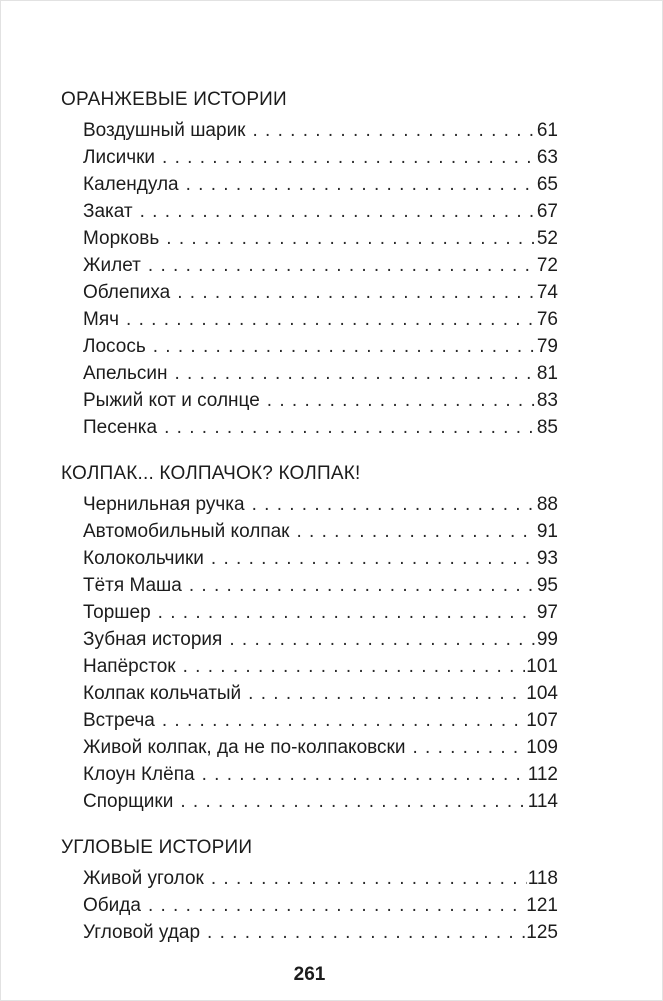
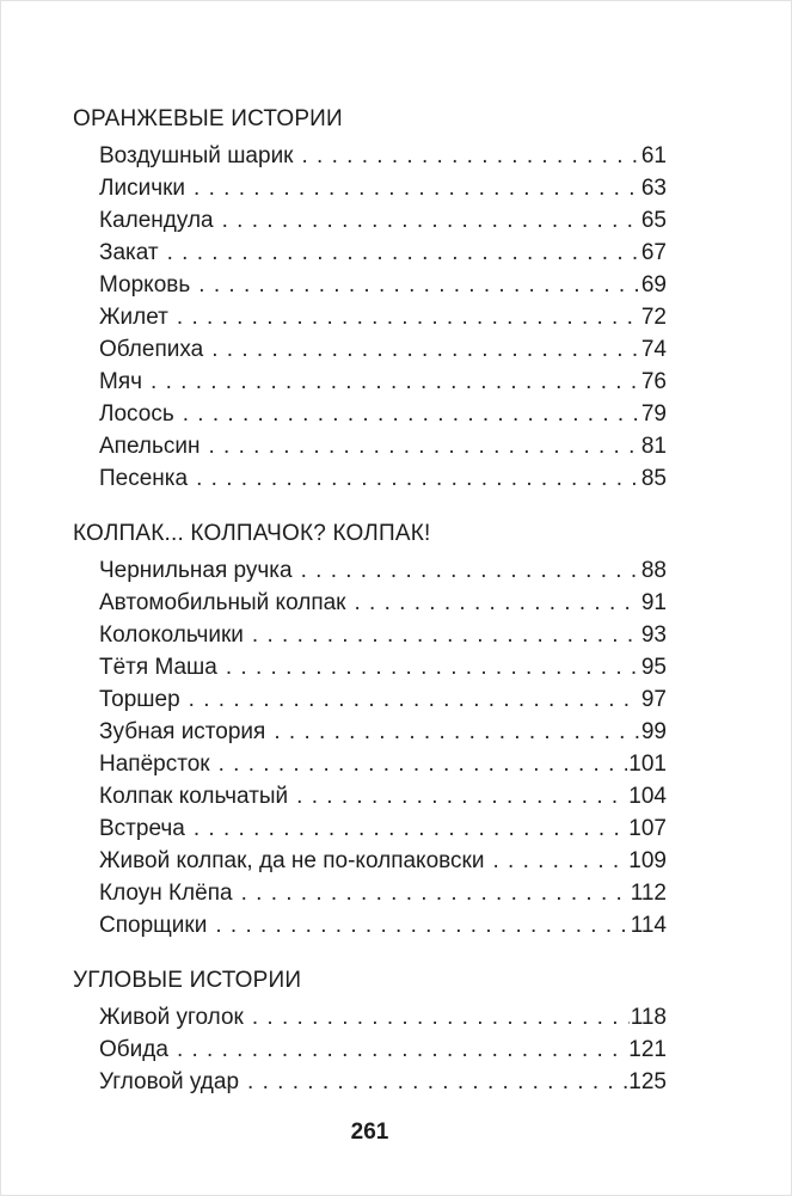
  ОРАНЖЕВЫЕ ИСТОРИИ
  Воздушный шарик
  61
  Лисички
  63
  Календула
  65
  Закат
  67
  Морковь
- 52
+ 69
  Жилет
  72
  Облепиха
  74
  Мяч
  76
  Лосось
  79
  Апельсин
  81
- Рыжий кот и солнце
- 83
  Песенка
  85
  КОЛПАК... КОЛПАЧОК? КОЛПАК!
  Чернильная ручка
  88
  Автомобильный колпак
  91
  Колокольчики
  93
  Тётя Маша
  95
  Торшер
  97
  Зубная история
  99
  Напёрсток
  101
  Колпак кольчатый
  104
  Встреча
  107
  Живой колпак, да не по-колпаковски
  109
  Клоун Клёпа
  112
  Спорщики
  114
  УГЛОВЫЕ ИСТОРИИ
  Живой уголок
  118
  Обида
  121
  Угловой удар
  125
  261
